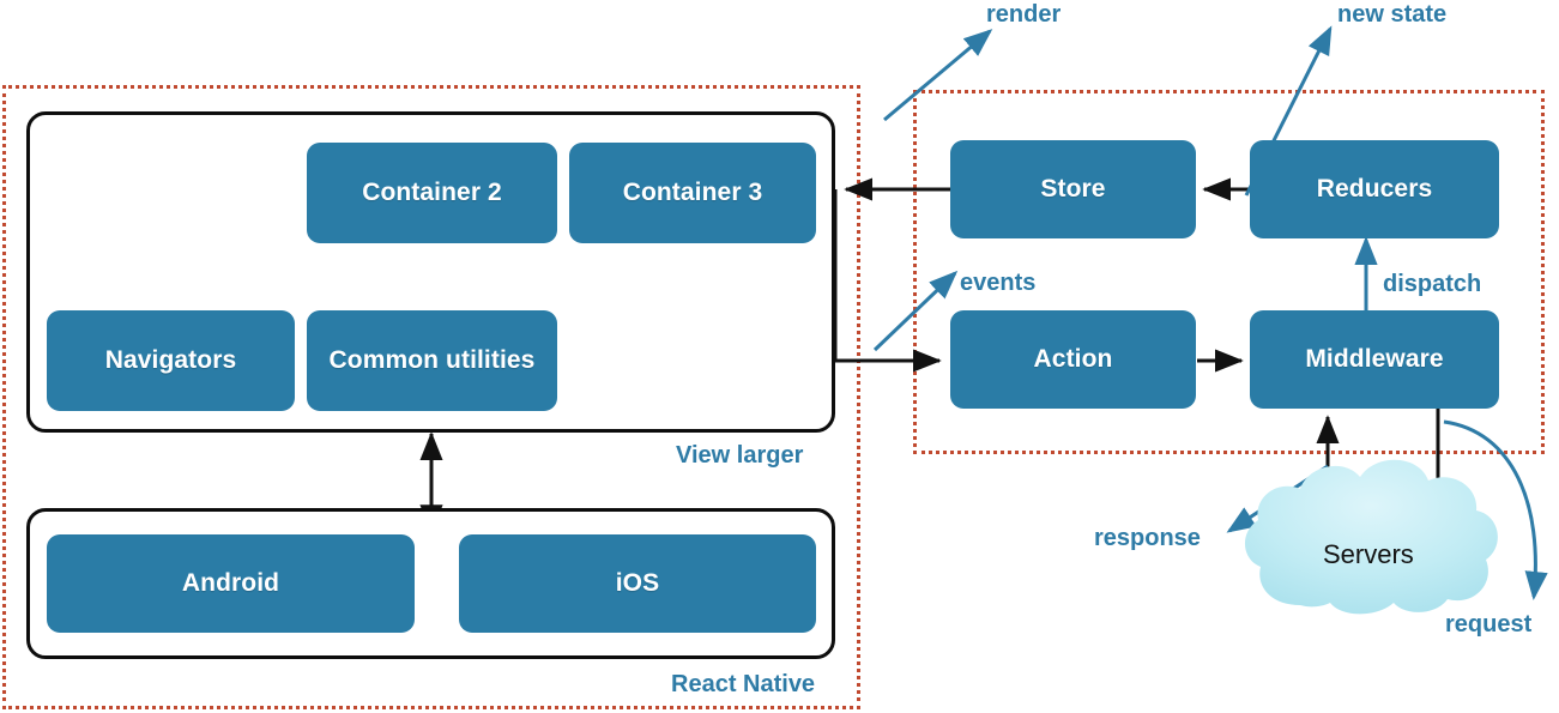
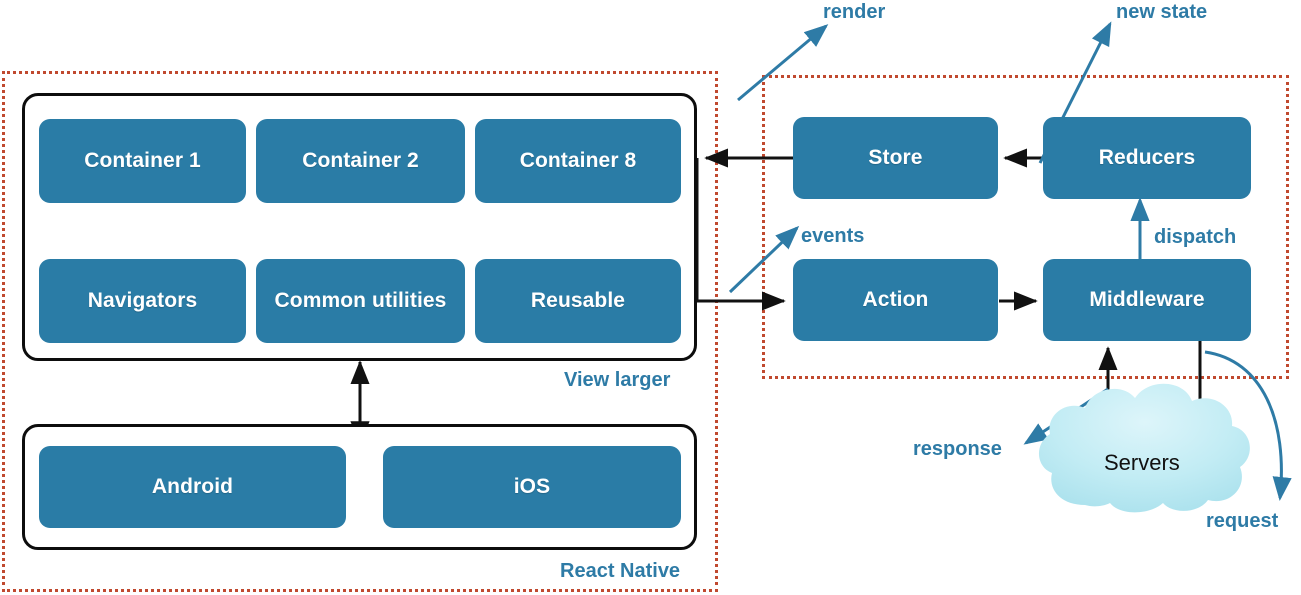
+ Container 1
  Container 2
- Container 3
+ Container 8
  Navigators
  Common utilities
+ Reusable
  View larger
  Android
  iOS
  React Native
  Store
  Reducers
  Action
  Middleware
  render
  new state
  events
  dispatch
  response
  request
  Servers
